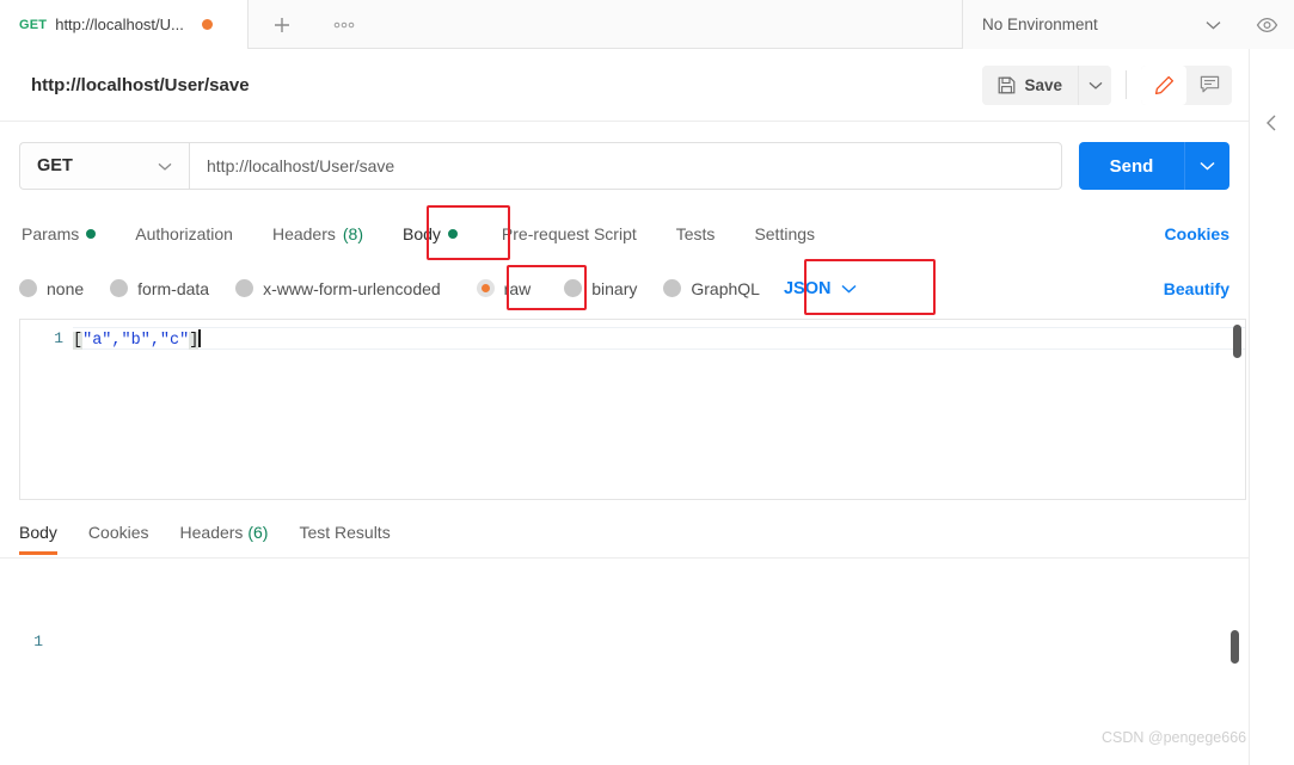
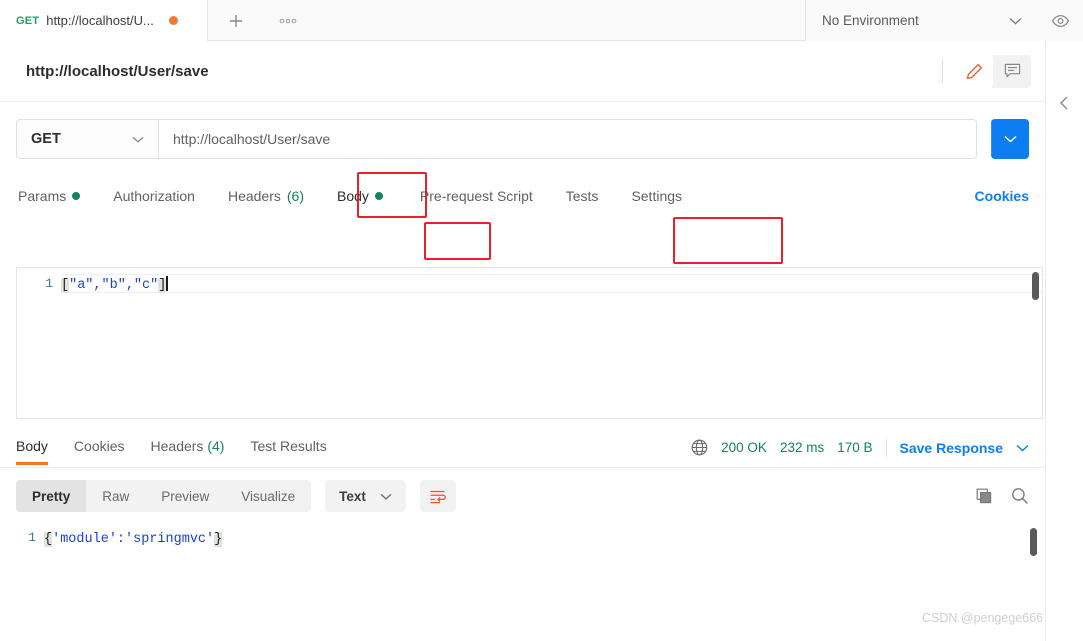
  GET
  http://localhost/U...
  No Environment
  http://localhost/User/save
- Save
  GET
  http://localhost/User/save
- Send
  Params
  Authorization
  Headers
- (8)
+ (6)
  Body
  Pre-request Script
  Tests
  Settings
  Cookies
- none
- form-data
- x-www-form-urlencoded
- raw
- binary
- GraphQL
- JSON
- Beautify
  1
  ["a","b","c"]
  Body
  Cookies
- Headers (6)
+ Headers (4)
  Test Results
+ 200 OK
+ 232 ms
+ 170 B
+ Save Response
+ Pretty
+ Raw
+ Preview
+ Visualize
+ Text
  1
+ {'module':'springmvc'}
  CSDN @pengege666
